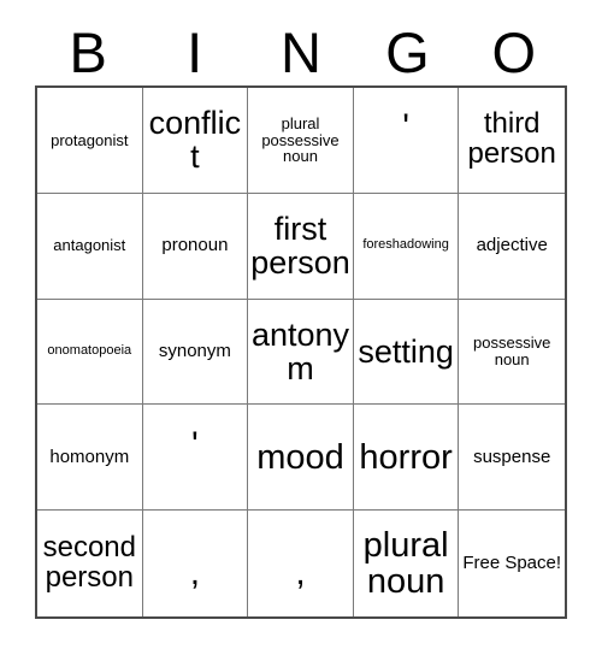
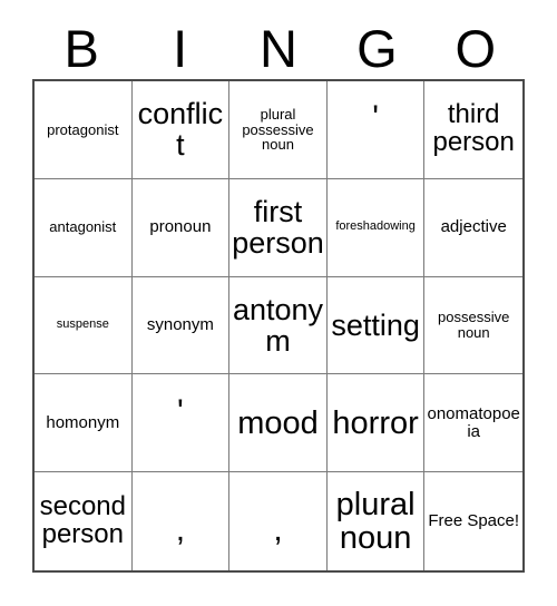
  B
  I
  N
  G
  O
  protagonist
  conflict
  plural possessive noun
  '
  third person
  antagonist
  pronoun
  first person
  foreshadowing
  adjective
- onomatopoeia
+ suspense
  synonym
  antonym
  setting
  possessive noun
  homonym
  '
  mood
  horror
- suspense
+ onomatopoeia
  second person
  ,
  ,
  plural noun
  Free Space!
